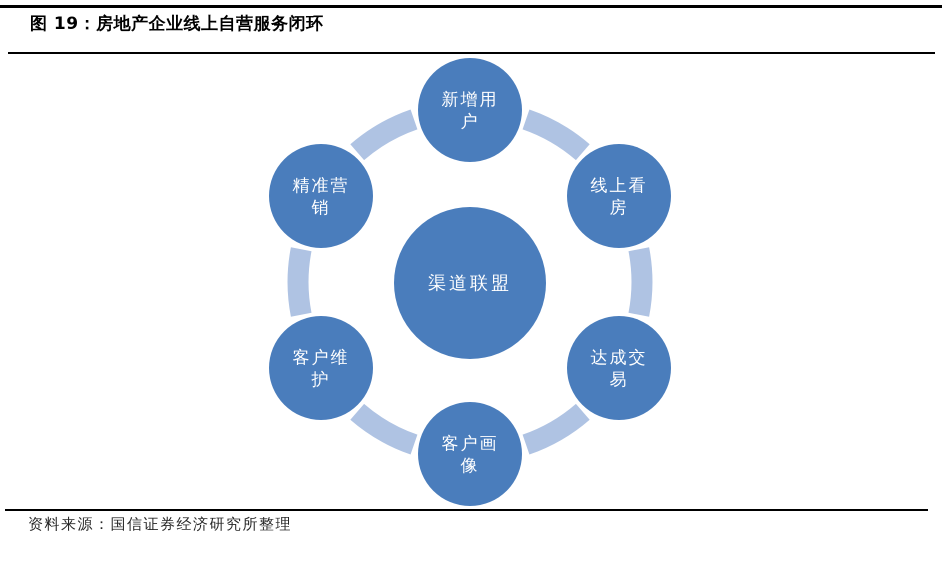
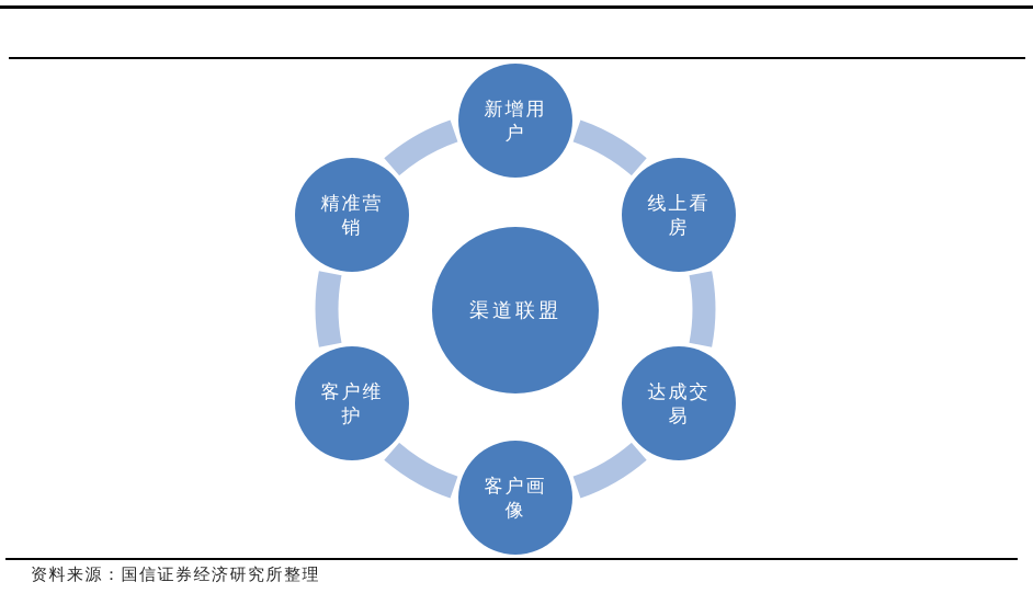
- 图 19：房地产企业线上自营服务闭环
  渠道联盟
  新增用户
  线上看房
  达成交易
  客户画像
  客户维护
  精准营销
  资料来源：国信证券经济研究所整理
